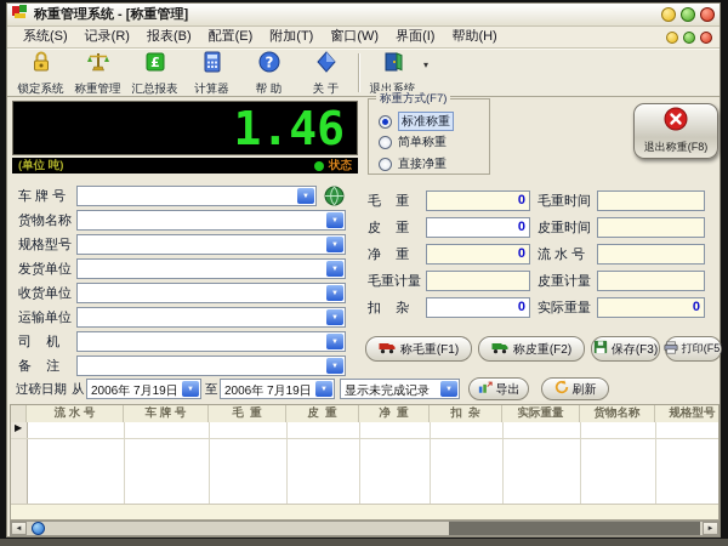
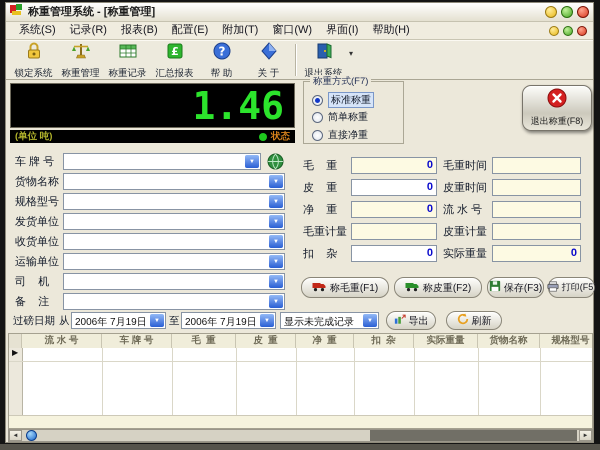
  称重管理系统 - [称重管理]
  系统(S)
  记录(R)
  报表(B)
  配置(E)
  附加(T)
  窗口(W)
  界面(I)
  帮助(H)
  锁定系统
  称重管理
+ 称重记录
  £
  汇总报表
- 计算器
  ?
  帮 助
  关 于
  退出系统
  ▾
  1.46
  (单位 吨)
  状态
  称重方式(F7)
  标准称重
  简单称重
  直接净重
  退出称重(F8)
  车 牌 号
  货物名称
  规格型号
  发货单位
  收货单位
  运输单位
  司 机
  备 注
  毛 重
  0
  皮 重
  0
  净 重
  0
  毛重计量
  扣 杂
  0
  毛重时间
  皮重时间
  流 水 号
  皮重计量
  实际重量
  0
  称毛重(F1)
  称皮重(F2)
  保存(F3)
  打印(F5)
  过磅日期
  从
  2006年 7月19日
  至
  2006年 7月19日
  显示未完成记录
  导出
  刷新
  流 水 号
  车 牌 号
  毛 重
  皮 重
  净 重
  扣 杂
  实际重量
  货物名称
  规格型号
  ▶
